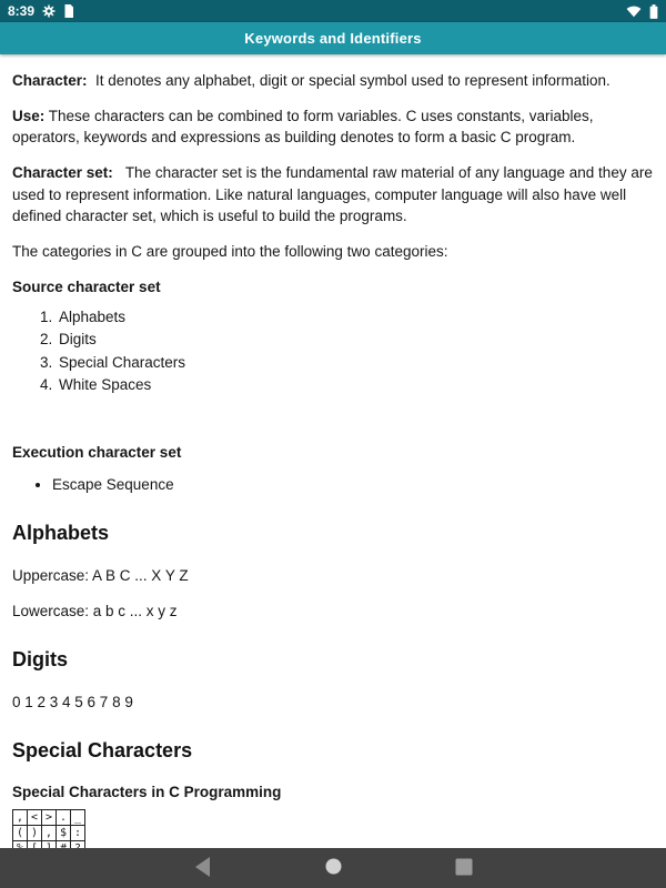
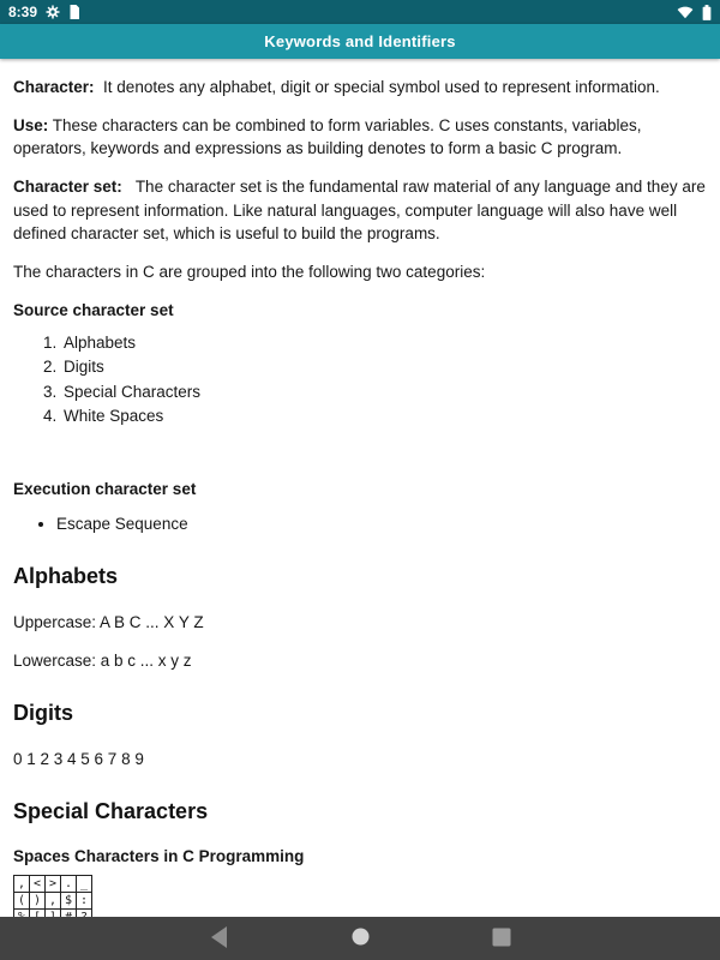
  8:39
  Keywords and Identifiers
  Character: It denotes any alphabet, digit or special symbol used to represent information.
  Use: These characters can be combined to form variables. C uses constants, variables, operators, keywords and expressions as building denotes to form a basic C program.
  Character set: The character set is the fundamental raw material of any language and they are used to represent information. Like natural languages, computer language will also have well defined character set, which is useful to build the programs.
- The categories in C are grouped into the following two categories:
+ The characters in C are grouped into the following two categories:
  Source character set
  Alphabets
  Digits
  Special Characters
  White Spaces
  Execution character set
  Escape Sequence
  Alphabets
  Uppercase: A B C ... X Y Z
  Lowercase: a b c ... x y z
  Digits
  0 1 2 3 4 5 6 7 8 9
  Special Characters
- Special Characters in C Programming
+ Spaces Characters in C Programming
  ,	<	>	.	_
  (	)	,	$	:
